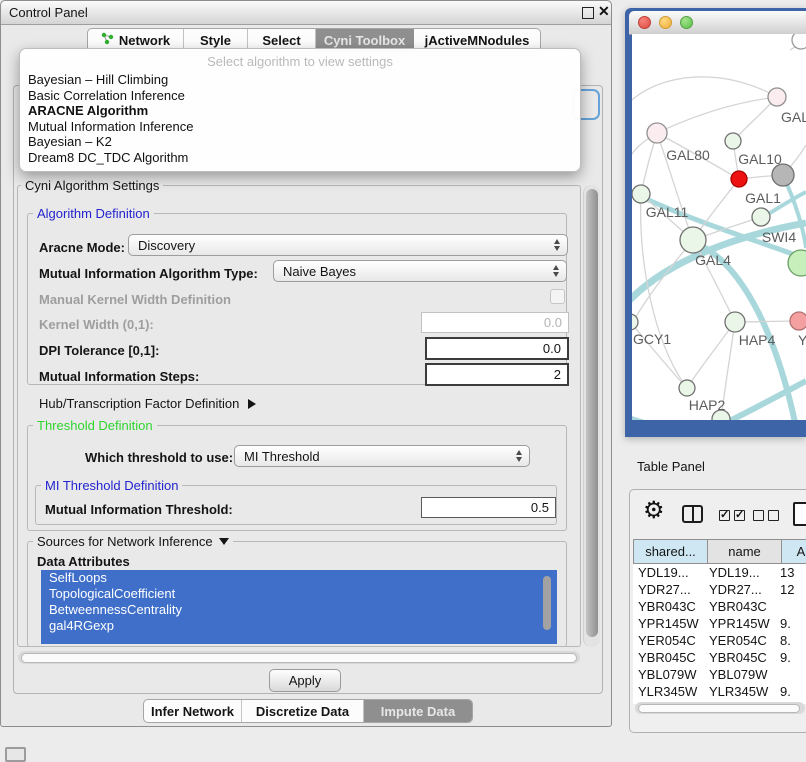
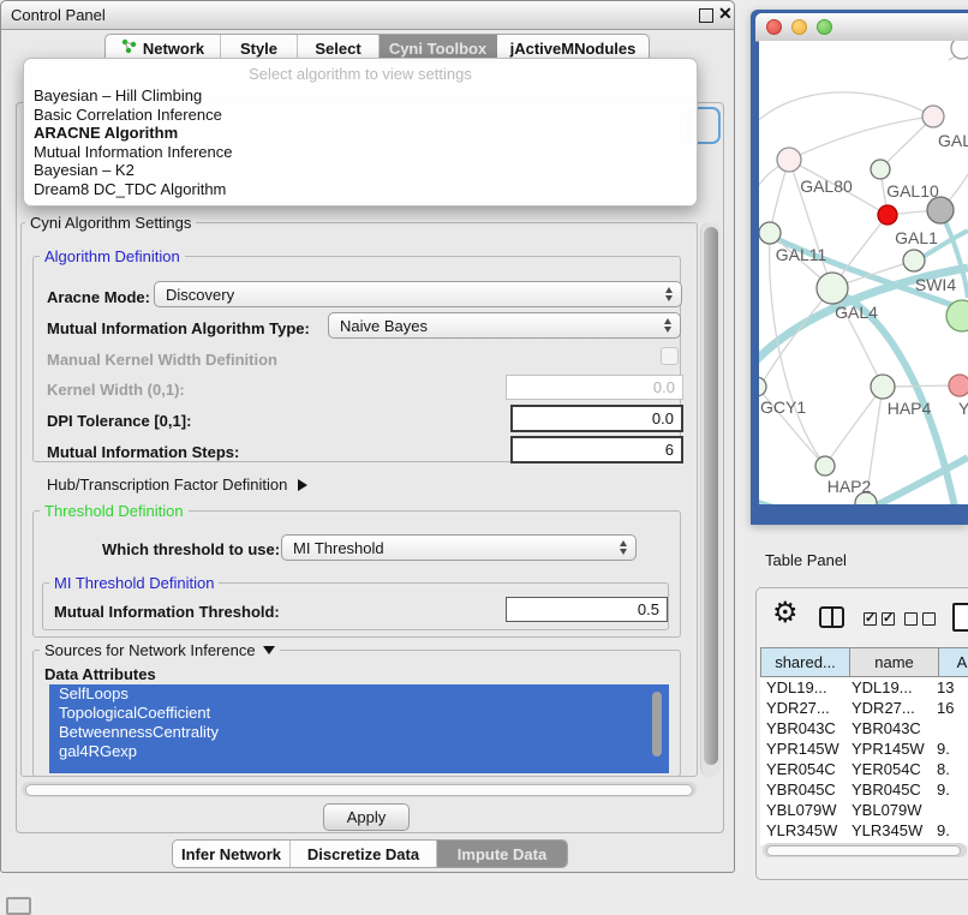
  Control Panel
  ✕
  Network
  Style
  Select
  Cyni Toolbox
  jActiveMNodules
  Select algorithm to view settings
  Bayesian – Hill Climbing
  Basic Correlation Inference
  ARACNE Algorithm
  Mutual Information Inference
  Bayesian – K2
  Dream8 DC_TDC Algorithm
  Cyni Algorithm Settings
  Algorithm Definition
  Aracne Mode:
  Discovery
  Mutual Information Algorithm Type:
  Naive Bayes
  Manual Kernel Width Definition
  Kernel Width (0,1):
  0.0
  DPI Tolerance [0,1]:
  0.0
  Mutual Information Steps:
- 2
+ 6
  Hub/Transcription Factor Definition
  Threshold Definition
  Which threshold to use:
  MI Threshold
  MI Threshold Definition
  Mutual Information Threshold:
  0.5
  Sources for Network Inference
  Data Attributes
  SelfLoops
  TopologicalCoefficient
  BetweennessCentrality
  gal4RGexp
  Apply
  Infer Network
  Discretize Data
  Impute Data
  GAL
  GAL80
  GAL10
  GAL1
  SWI4
  GAL11
  GAL4
  GCY1
  HAP4
  Y
  HAP2
  Table Panel
  ⚙
  ✓
  ✓
  shared...
  name
  A
  YDL19...
  YDL19...
  13
  YDR27...
  YDR27...
- 12
+ 16
  YBR043C
  YBR043C
  YPR145W
  YPR145W
  9.
  YER054C
  YER054C
  8.
  YBR045C
  YBR045C
  9.
  YBL079W
  YBL079W
  YLR345W
  YLR345W
  9.
